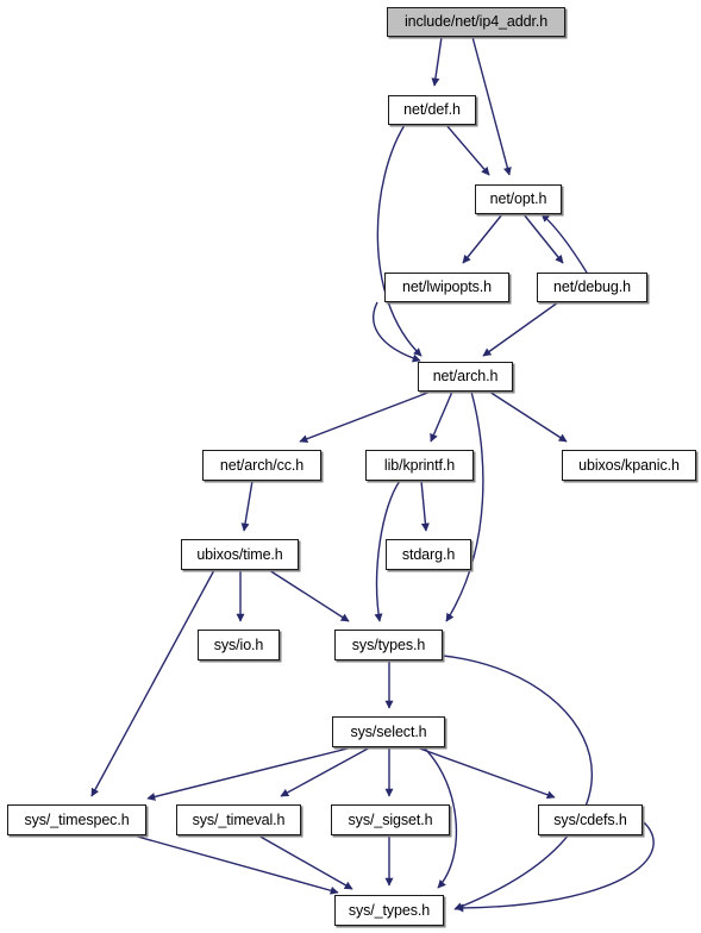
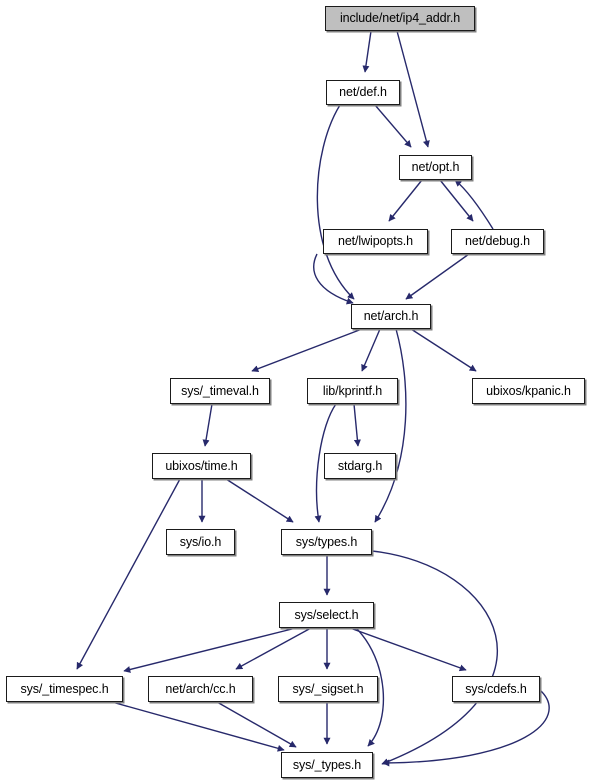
  include/net/ip4_addr.h
  net/def.h
  net/opt.h
  net/lwipopts.h
  net/debug.h
  net/arch.h
- net/arch/cc.h
+ sys/_timeval.h
  lib/kprintf.h
  ubixos/kpanic.h
  ubixos/time.h
  stdarg.h
  sys/io.h
  sys/types.h
  sys/select.h
  sys/_timespec.h
- sys/_timeval.h
+ net/arch/cc.h
  sys/_sigset.h
  sys/cdefs.h
  sys/_types.h
